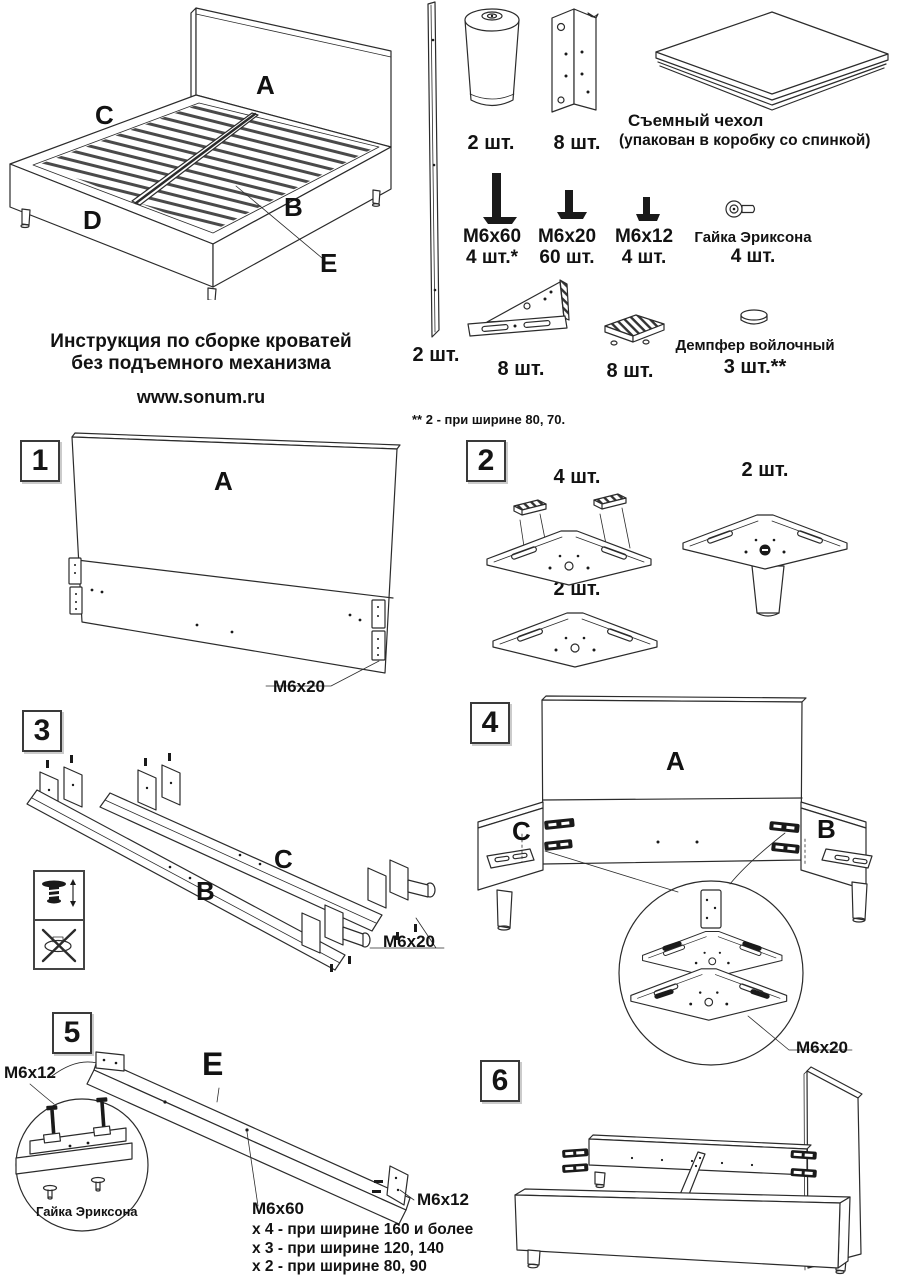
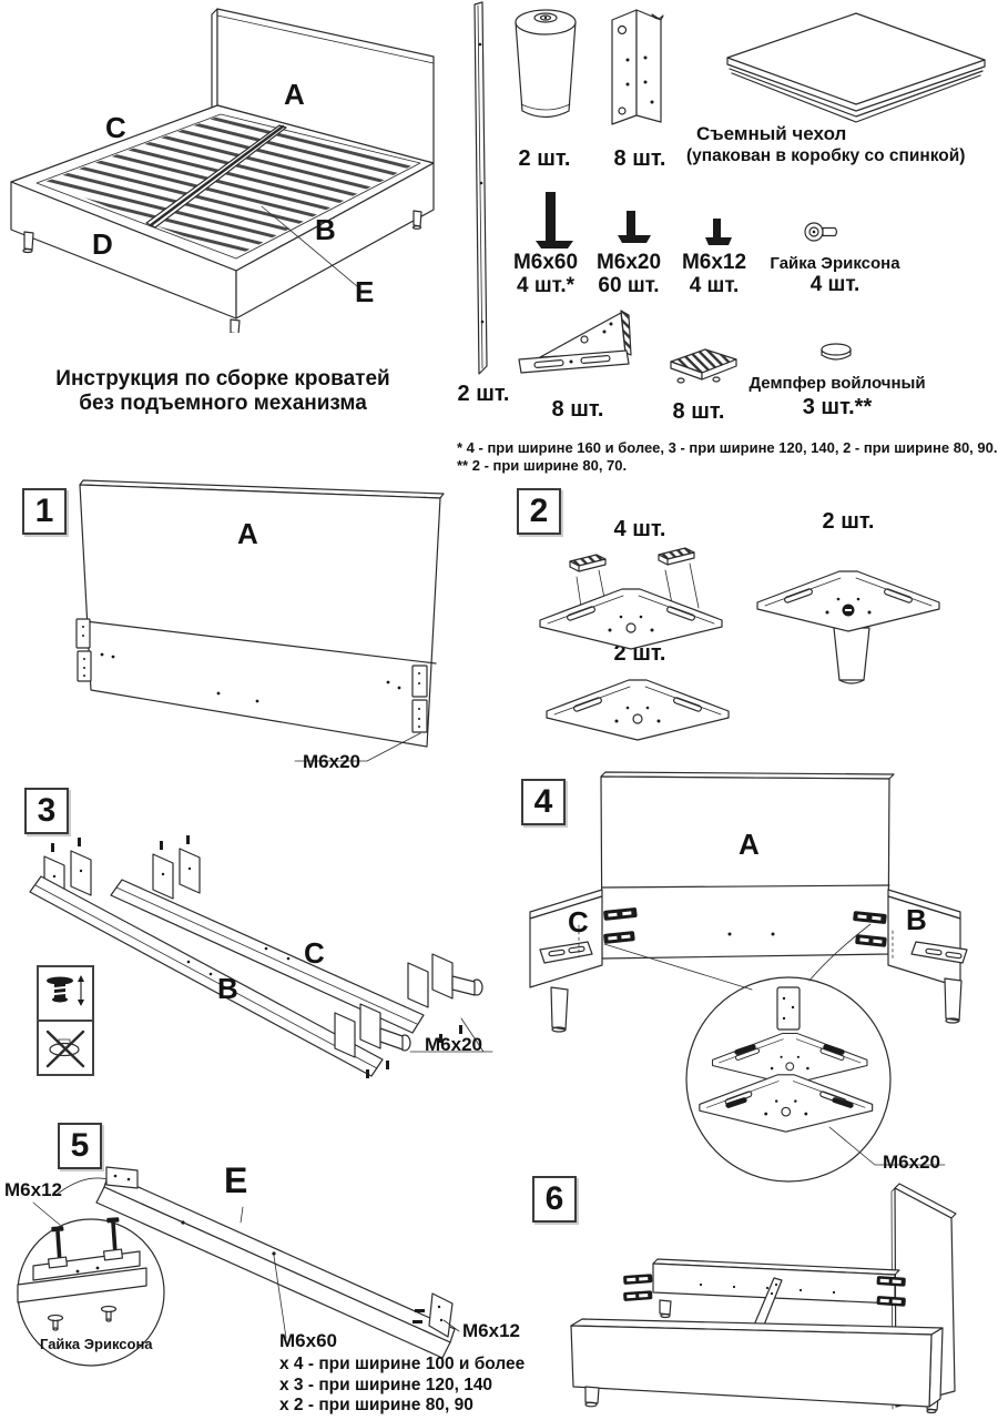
  A
  C
  D
  B
  E
  Инструкция по сборке кроватей
  без подъемного механизма
- www.sonum.ru
  2 шт.
  2 шт.
  8 шт.
  Съемный чехол
  (упакован в коробку со спинкой)
  M6x60
  4 шт.*
  M6x20
  60 шт.
  M6x12
  4 шт.
  Гайка Эриксона
  4 шт.
  8 шт.
  8 шт.
  Демпфер войлочный
  3 шт.**
+ * 4 - при ширине 160 и более, 3 - при ширине 120, 140, 2 - при ширине 80, 90.
  ** 2 - при ширине 80, 70.
  1
  A
  M6x20
  2
  4 шт.
  2 шт.
  2 шт.
  3
  B
  C
  M6x20
  4
  A
  C
  B
  M6x20
  5
  M6x12
  E
  Гайка Эриксона
  M6x60
- x 4 - при ширине 160 и более
+ x 4 - при ширине 100 и более
  x 3 - при ширине 120, 140
  x 2 - при ширине 80, 90
  M6x12
  6
